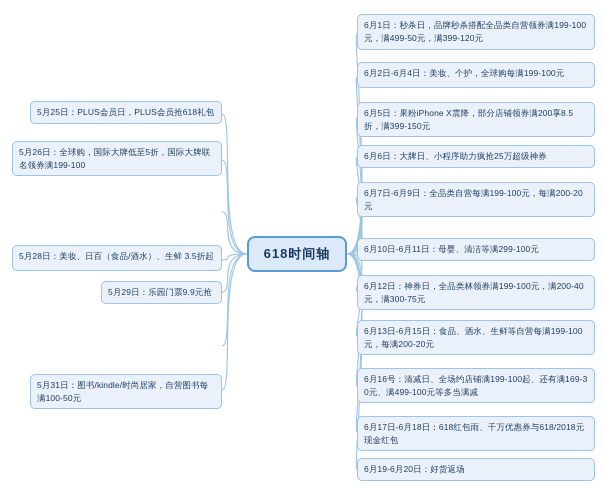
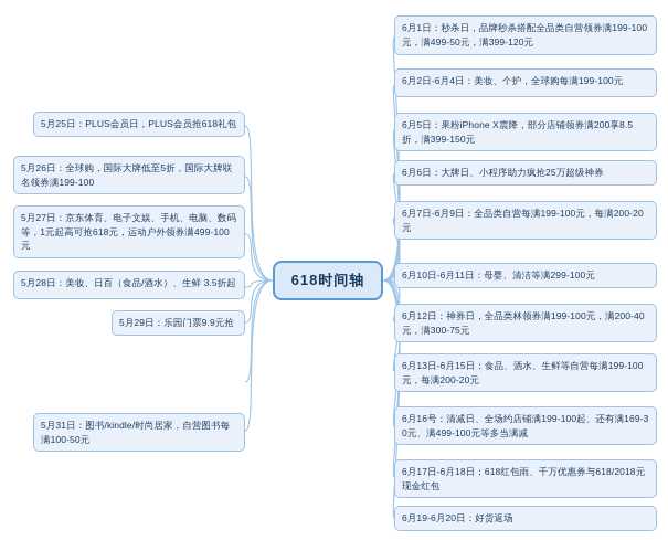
  618时间轴
  5月25日：PLUS会员日，PLUS会员抢618礼包
  5月26日：全球购，国际大牌低至5折，国际大牌联名领券满199-100
+ 5月27日：京东体育、电子文娱、手机、电脑、数码等，1元起高可抢618元，运动户外领券满499-100元
  5月28日：美妆、日百（食品/酒水）、生鲜 3.5折起
  5月29日：乐园门票9.9元抢
  5月31日：图书/kindle/时尚居家，自营图书每满100-50元
  6月1日：秒杀日，品牌秒杀搭配全品类自营领券满199-100元，满499-50元，满399-120元
  6月2日-6月4日：美妆、个护，全球购每满199-100元
  6月5日：果粉iPhone X震降，部分店铺领券满200享8.5折，满399-150元
  6月6日：大牌日、小程序助力疯抢25万超级神券
  6月7日-6月9日：全品类自营每满199-100元，每满200-20元
  6月10日-6月11日：母婴、清洁等满299-100元
  6月12日：神券日，全品类林领券满199-100元，满200-40元，满300-75元
  6月13日-6月15日：食品、酒水、生鲜等自营每满199-100元，每满200-20元
  6月16号：清减日、全场约店铺满199-100起、还有满169-30元、满499-100元等多当满减
  6月17日-6月18日：618红包雨、千万优惠券与618/2018元现金红包
  6月19-6月20日：好货返场
